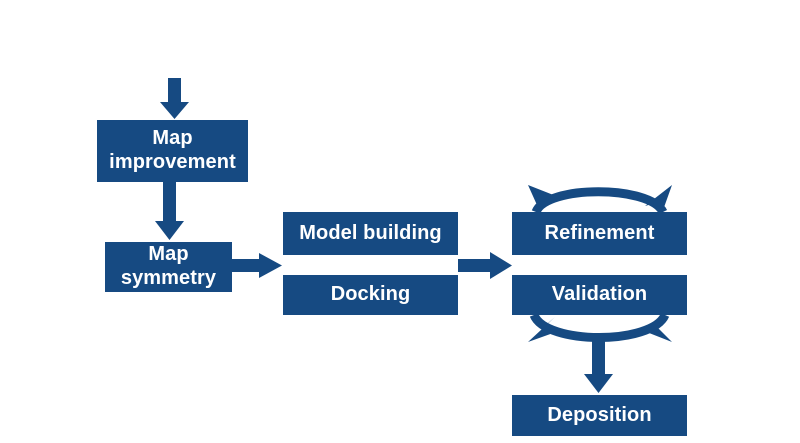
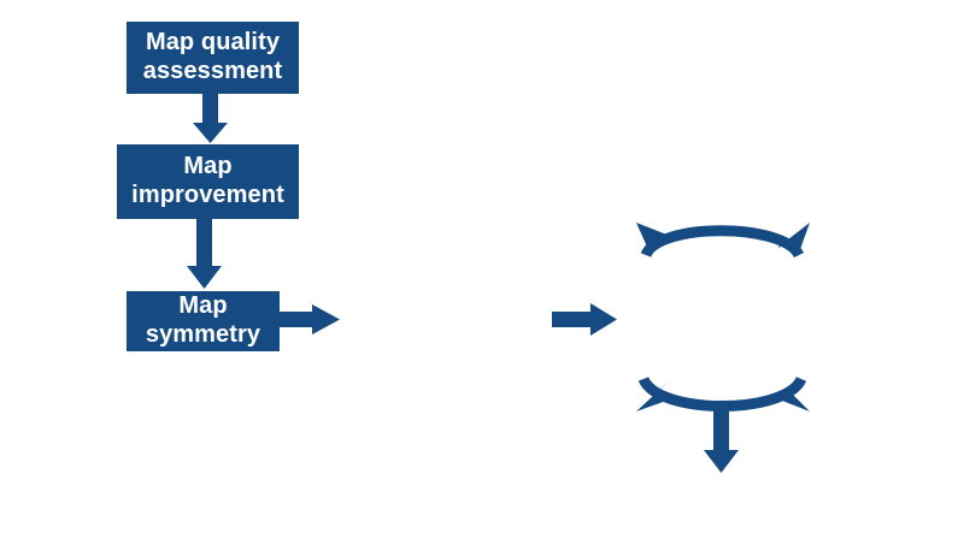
+ Map quality
+ assessment
  Map
  improvement
  Map
  symmetry
- Model building
- Docking
- Refinement
- Validation
- Deposition
